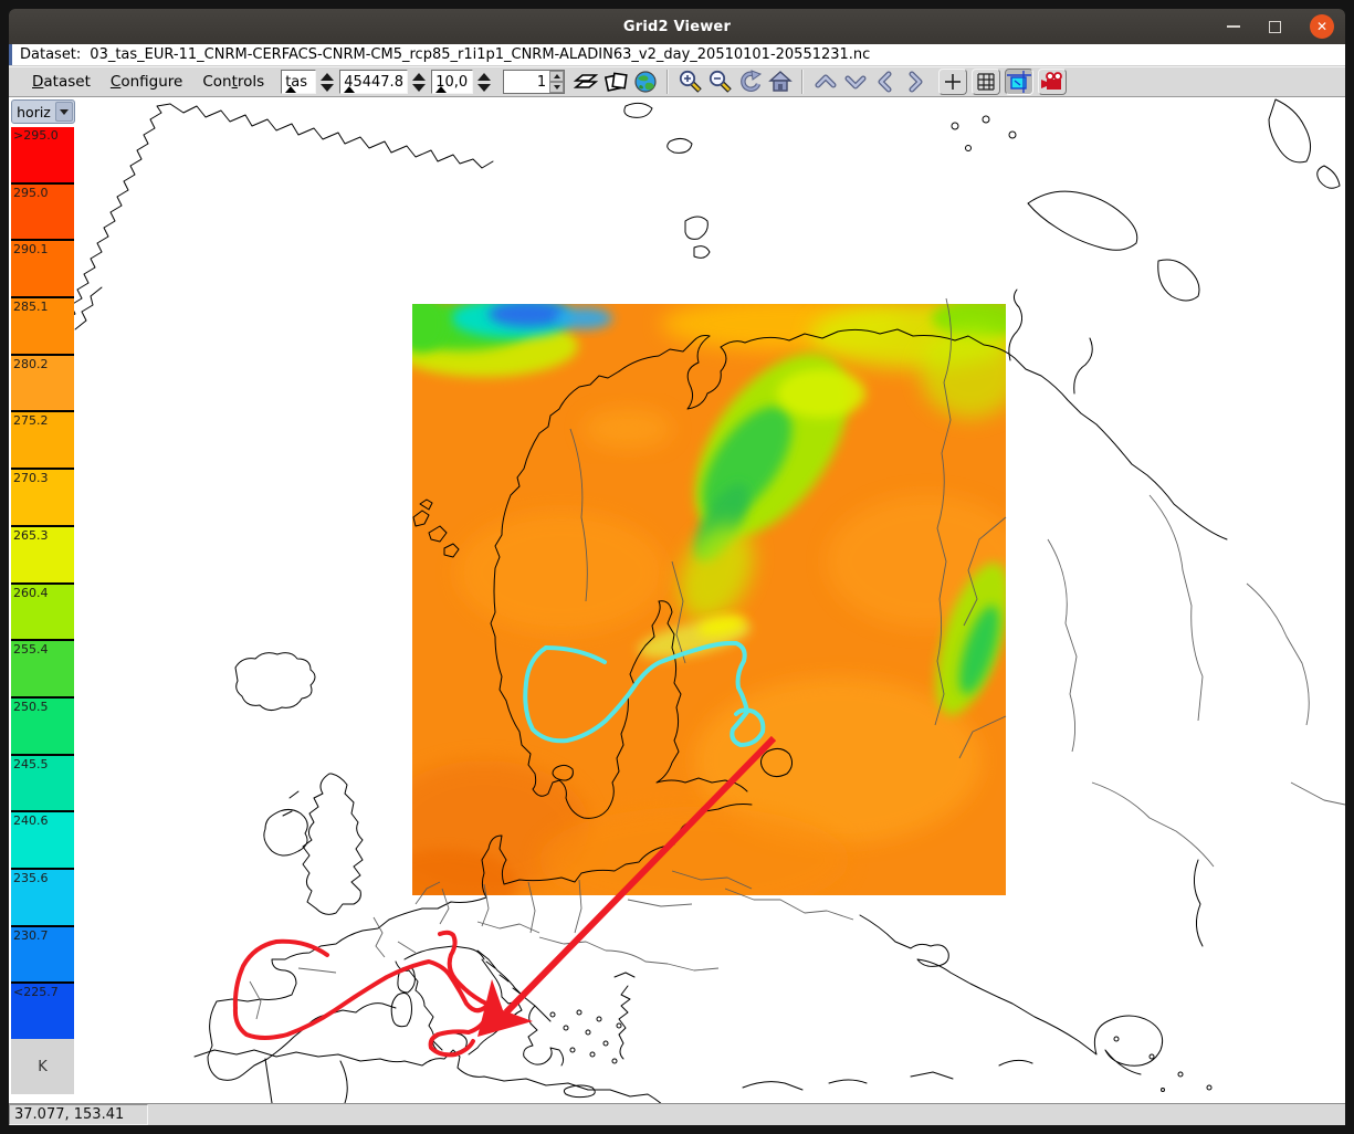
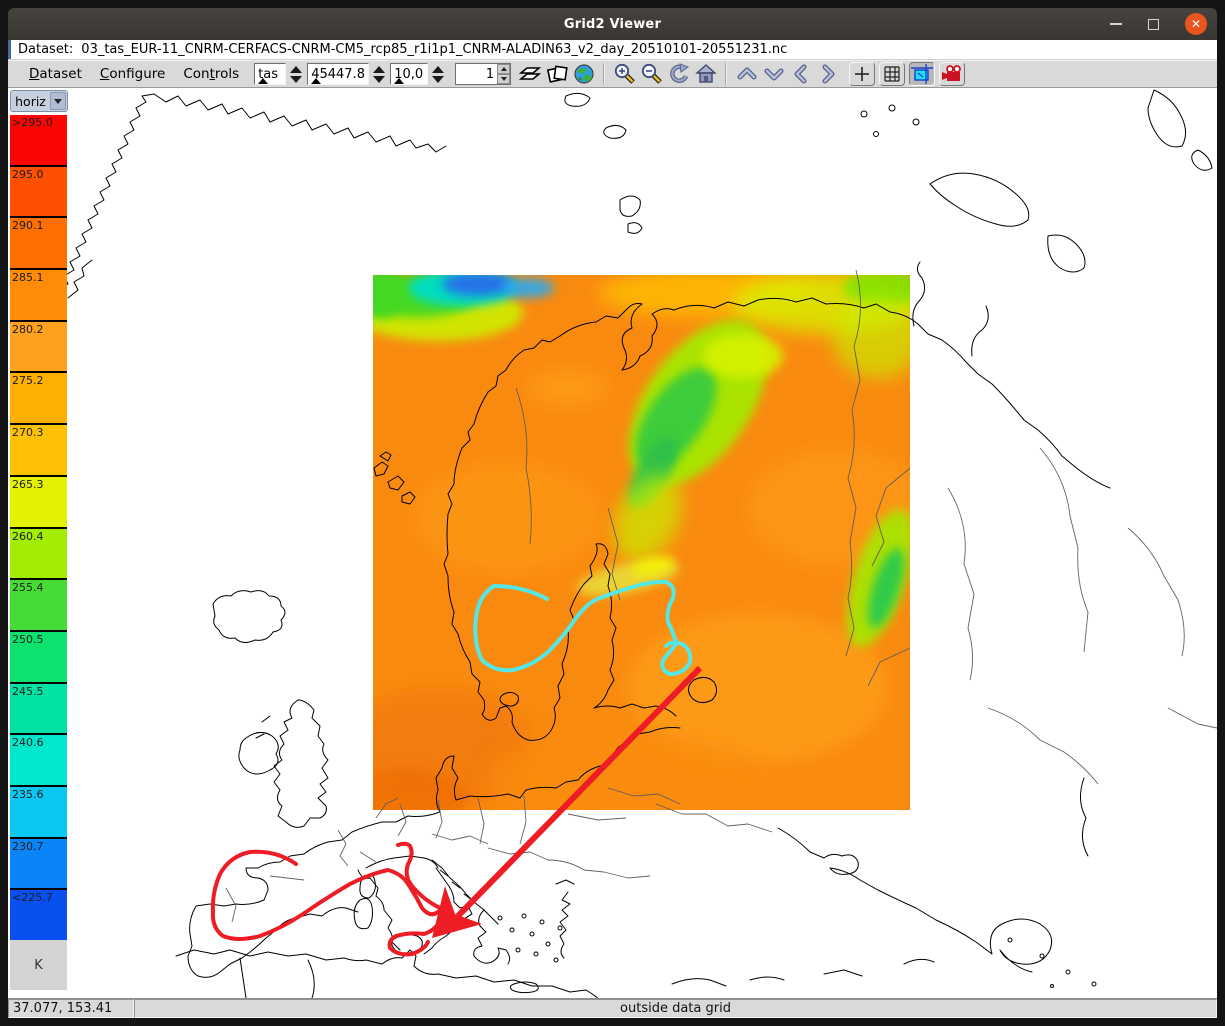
  Grid2 Viewer
  ✕
  Dataset:
  03_tas_EUR-11_CNRM-CERFACS-CNRM-CM5_rcp85_r1i1p1_CNRM-ALADIN63_v2_day_20510101-20551231.nc
  Dataset
  Configure
  Controls
  tas
  45447.8
  10,0
  1
  horiz
  >295.0
  295.0
  290.1
  285.1
  280.2
  275.2
  270.3
  265.3
  260.4
  255.4
  250.5
  245.5
  240.6
  235.6
  230.7
  <225.7
  K
  37.077, 153.41
+ outside data grid
